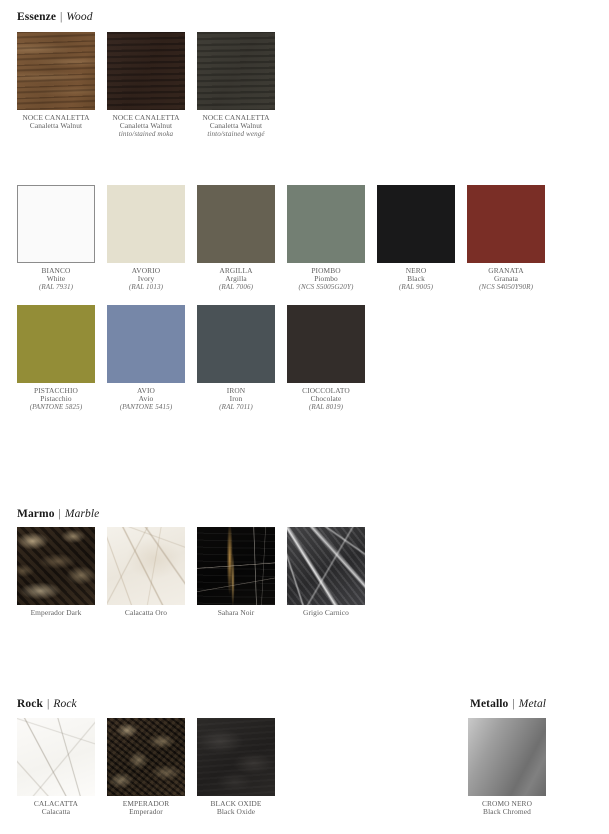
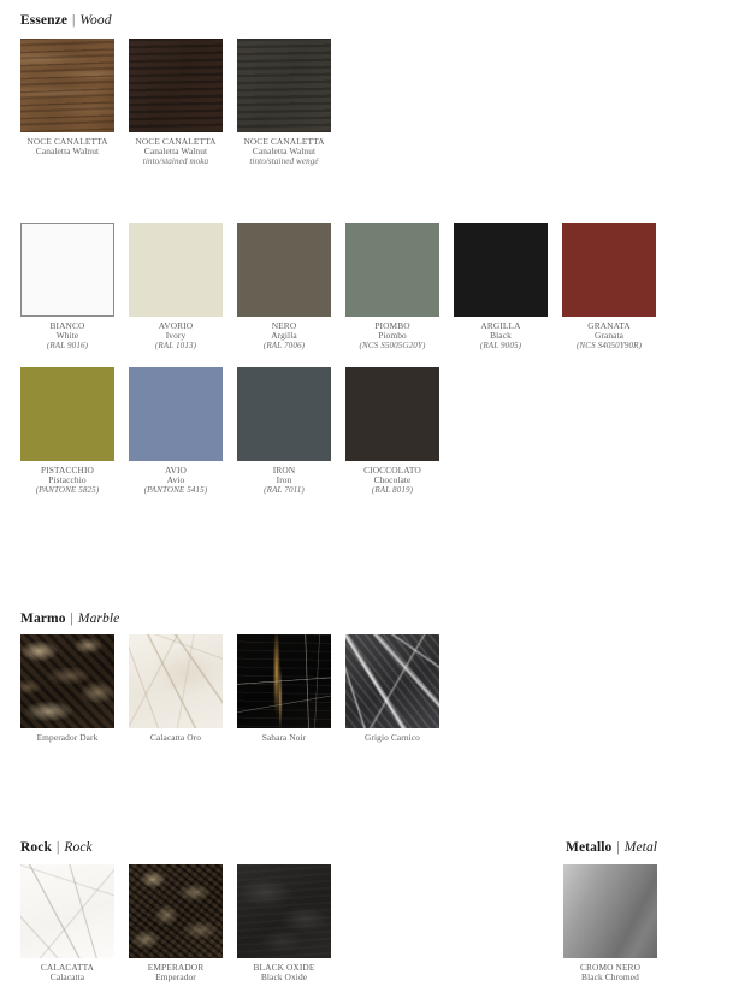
  Essenze | Wood
  NOCE CANALETTA
  Canaletta Walnut
  NOCE CANALETTA
  Canaletta Walnut
  tinto/stained moka
  NOCE CANALETTA
  Canaletta Walnut
  tinto/stained wengé
  BIANCO
  White
- (RAL 7931)
+ (RAL 9016)
  AVORIO
  Ivory
  (RAL 1013)
- ARGILLA
+ NERO
  Argilla
  (RAL 7006)
  PIOMBO
  Piombo
  (NCS S5005G20Y)
- NERO
+ ARGILLA
  Black
  (RAL 9005)
  GRANATA
  Granata
  (NCS S4050Y90R)
  PISTACCHIO
  Pistacchio
  (PANTONE 5825)
  AVIO
  Avio
  (PANTONE 5415)
  IRON
  Iron
  (RAL 7011)
  CIOCCOLATO
  Chocolate
  (RAL 8019)
  Marmo | Marble
  Emperador Dark
  Calacatta Oro
  Sahara Noir
  Grigio Carnico
  Rock | Rock
  CALACATTA
  Calacatta
  EMPERADOR
  Emperador
  BLACK OXIDE
  Black Oxide
  Metallo | Metal
  CROMO NERO
  Black Chromed
